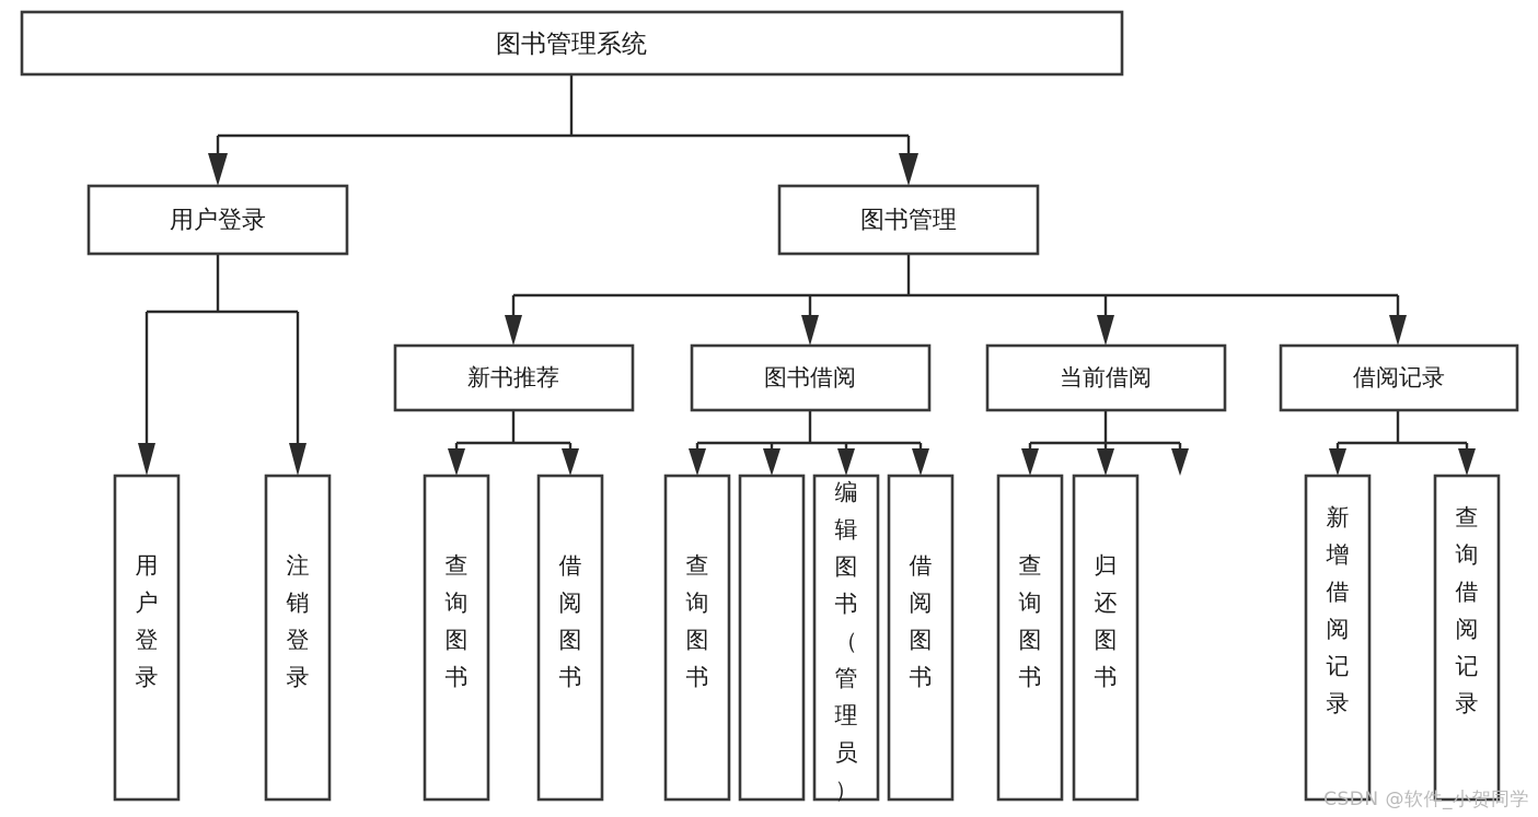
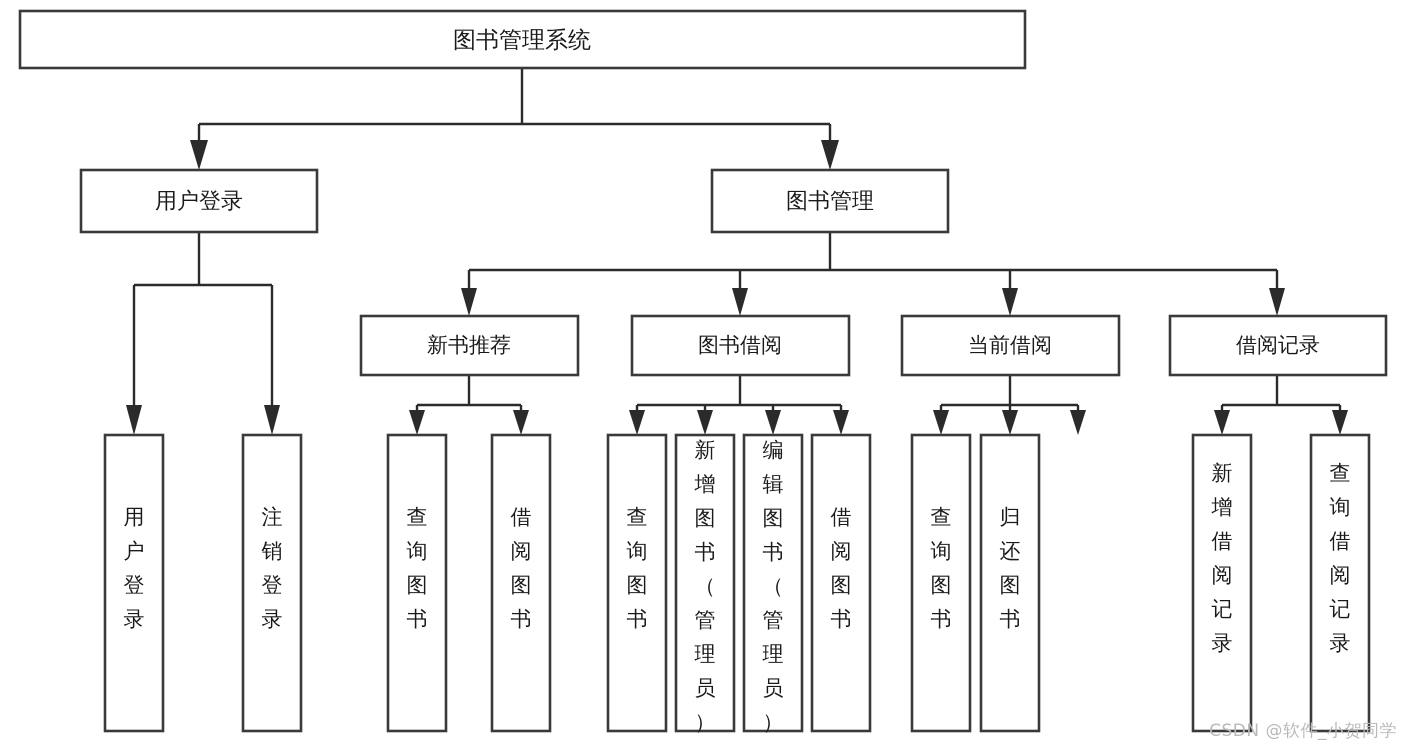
  图书管理系统
  用户登录
  图书管理
  新书推荐
  图书借阅
  当前借阅
  借阅记录
  用户登录
  注销登录
  查询图书
  借阅图书
  查询图书
+ 新增图书（管理员）
  编辑图书（管理员）
  借阅图书
  查询图书
  归还图书
  新增借阅记录
  查询借阅记录
  CSDN @软件_小贺同学
